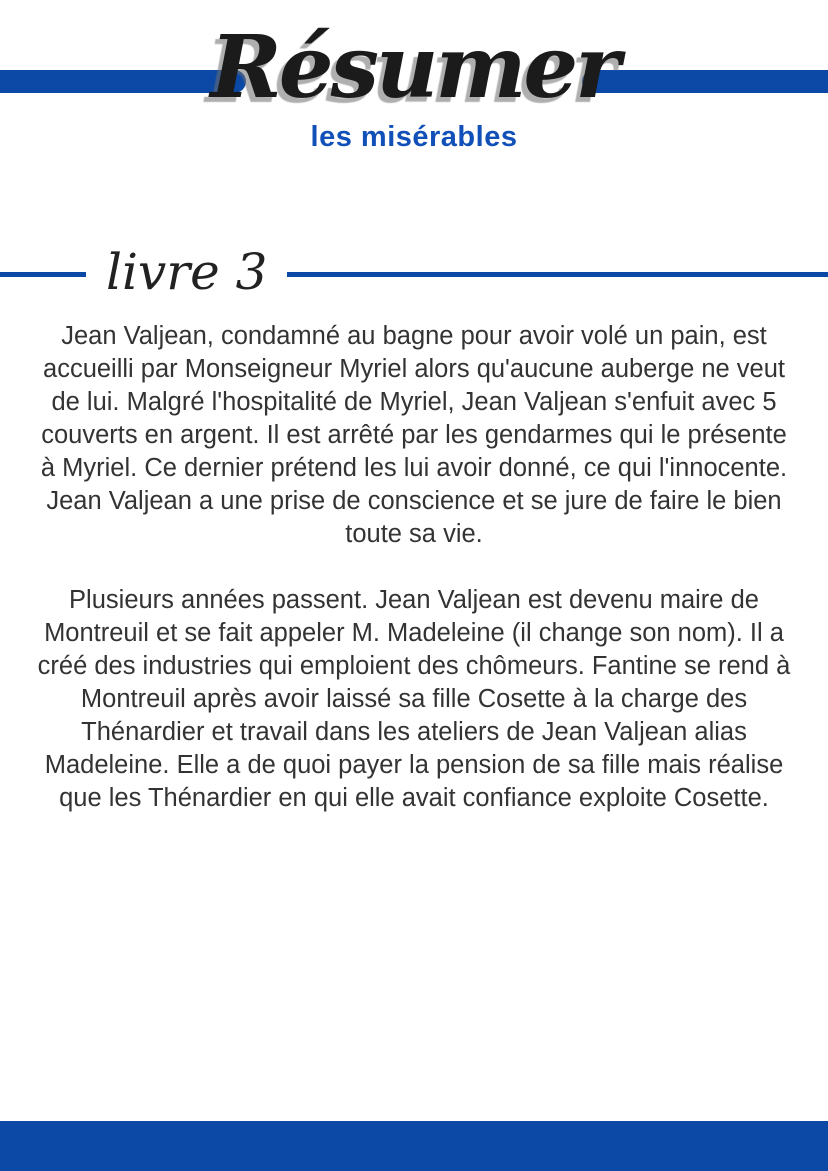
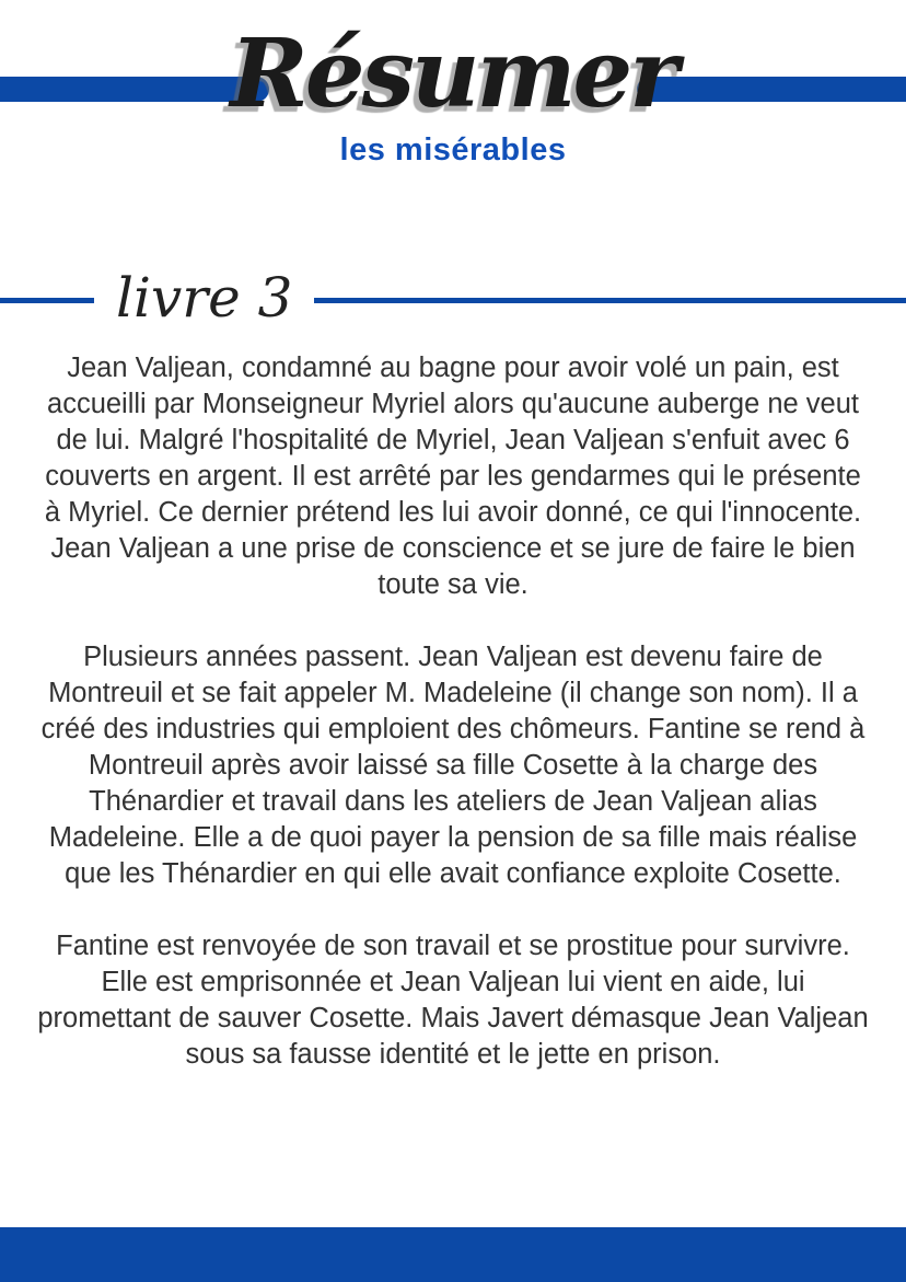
  Résumer
  les misérables
  livre 3
- Jean Valjean, condamné au bagne pour avoir volé un pain, est accueilli par Monseigneur Myriel alors qu'aucune auberge ne veut de lui. Malgré l'hospitalité de Myriel, Jean Valjean s'enfuit avec 5 couverts en argent. Il est arrêté par les gendarmes qui le présente à Myriel. Ce dernier prétend les lui avoir donné, ce qui l'innocente. Jean Valjean a une prise de conscience et se jure de faire le bien toute sa vie.
+ Jean Valjean, condamné au bagne pour avoir volé un pain, est accueilli par Monseigneur Myriel alors qu'aucune auberge ne veut de lui. Malgré l'hospitalité de Myriel, Jean Valjean s'enfuit avec 6 couverts en argent. Il est arrêté par les gendarmes qui le présente à Myriel. Ce dernier prétend les lui avoir donné, ce qui l'innocente. Jean Valjean a une prise de conscience et se jure de faire le bien toute sa vie.
- Plusieurs années passent. Jean Valjean est devenu maire de Montreuil et se fait appeler M. Madeleine (il change son nom). Il a créé des industries qui emploient des chômeurs. Fantine se rend à Montreuil après avoir laissé sa fille Cosette à la charge des Thénardier et travail dans les ateliers de Jean Valjean alias Madeleine. Elle a de quoi payer la pension de sa fille mais réalise que les Thénardier en qui elle avait confiance exploite Cosette.
+ Plusieurs années passent. Jean Valjean est devenu faire de Montreuil et se fait appeler M. Madeleine (il change son nom). Il a créé des industries qui emploient des chômeurs. Fantine se rend à Montreuil après avoir laissé sa fille Cosette à la charge des Thénardier et travail dans les ateliers de Jean Valjean alias Madeleine. Elle a de quoi payer la pension de sa fille mais réalise que les Thénardier en qui elle avait confiance exploite Cosette.
+ Fantine est renvoyée de son travail et se prostitue pour survivre. Elle est emprisonnée et Jean Valjean lui vient en aide, lui promettant de sauver Cosette. Mais Javert démasque Jean Valjean sous sa fausse identité et le jette en prison.
